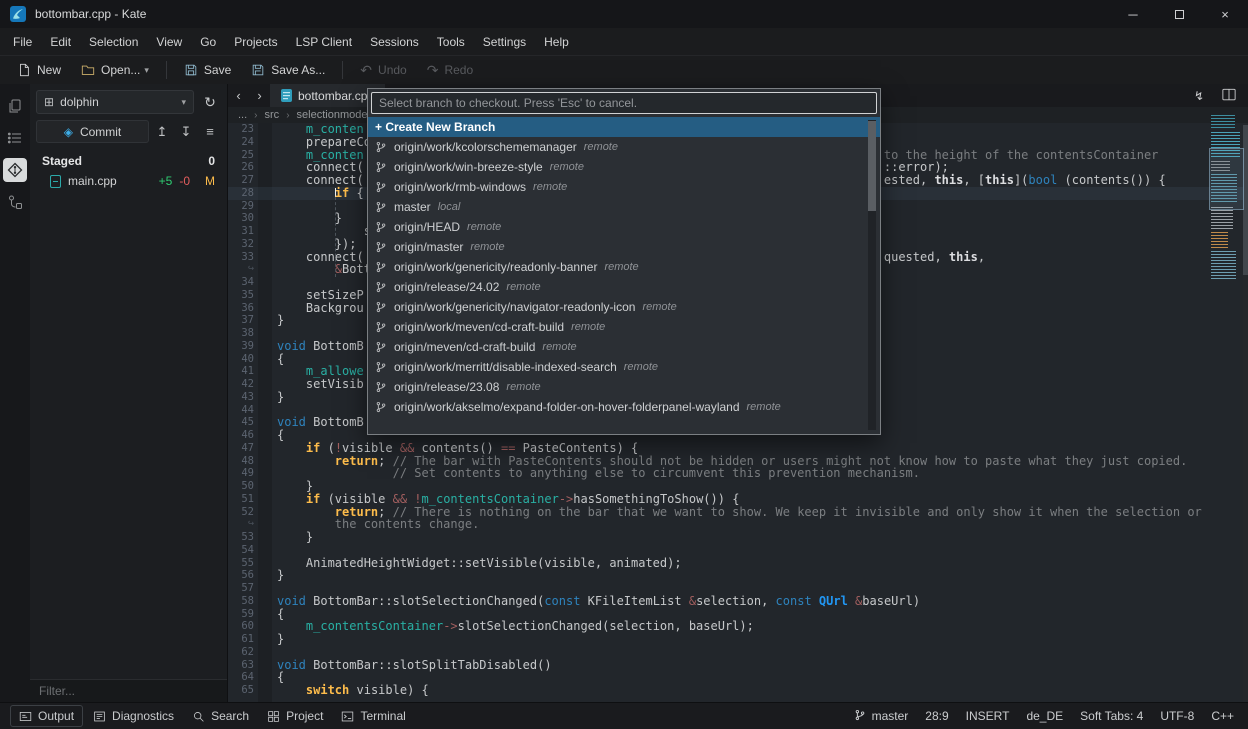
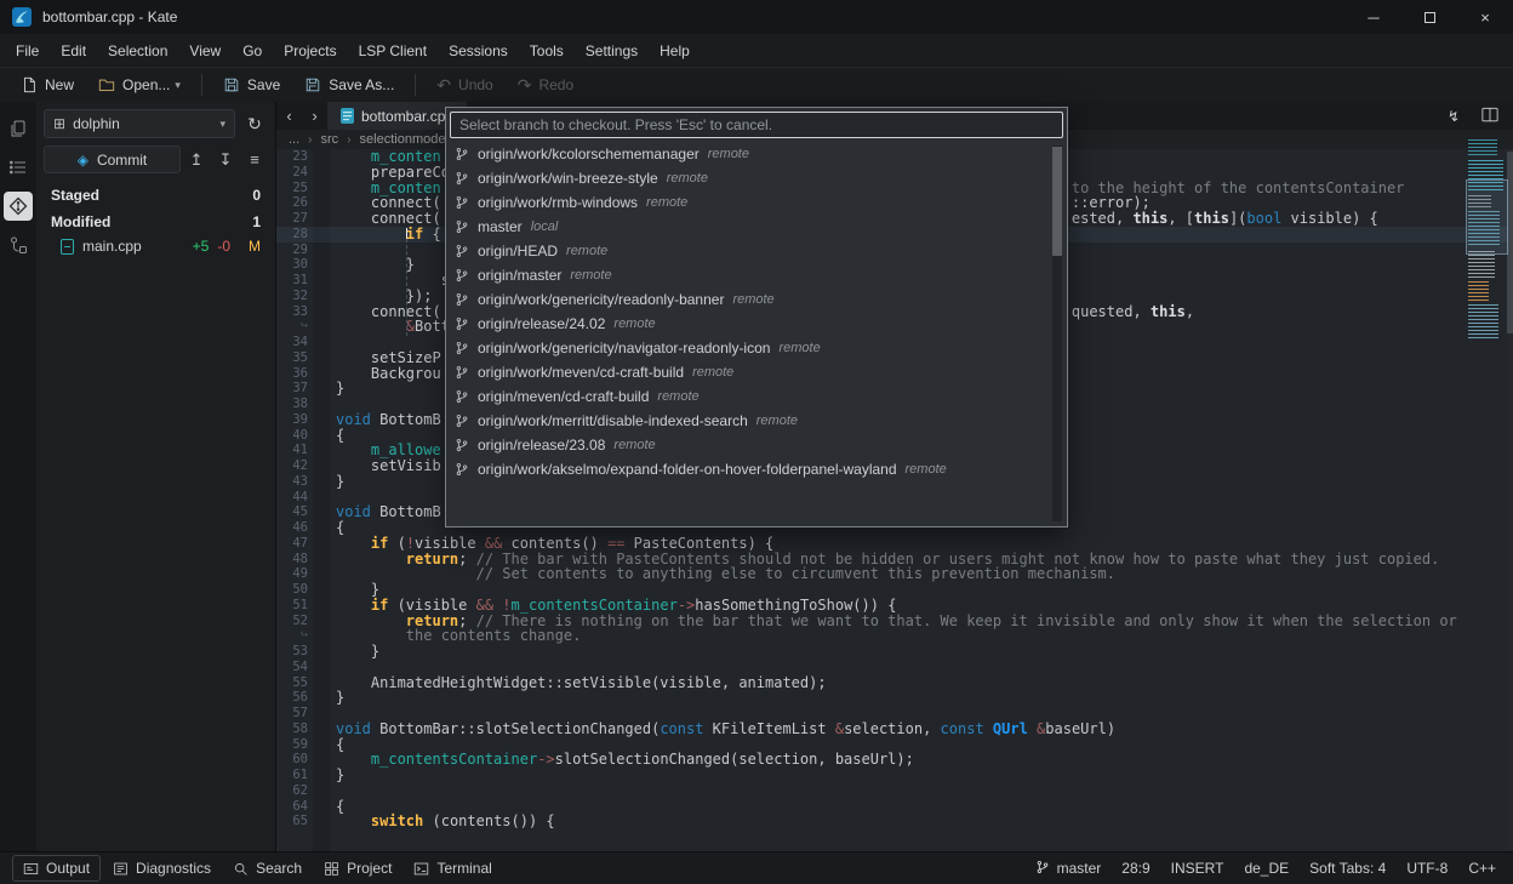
  bottombar.cpp - Kate
  ─
  ×
  File
  Edit
  Selection
  View
  Go
  Projects
  LSP Client
  Sessions
  Tools
  Settings
  Help
  New
  Open...
  ▾
  Save
  Save As...
  ↶
  Undo
  ↷
  Redo
  ⊞
  dolphin
  ▾
  ↻
  ◈
  Commit
  ↥
  ↧
  ≡
  Staged
  0
+ Modified
+ 1
  main.cpp
  +5
  -0
  M
- Filter...
  ‹
  ›
  bottombar.cp
  ↯
  ...
  ›
  src
  ›
  selectionmode
  23
  m_conten
  24
  prepareC
  25
  m_conten to the height of the contentsContainer
  26
  connect( ::error);
  27
- connect( ested, this, [this](bool (contents()) {
+ connect( ested, this, [this](bool visible) {
  28
  if {
  29
  30
  }
  31
  32
  });
  33
  connect( quested, this,
  ↪
  34
  35
  setSizeP
  36
  Backgrou
  37
  }
  38
  39
  void BottomB
  40
  {
  41
  m_allowe
  42
  setVisib
  43
  }
  44
  45
  void BottomB
  46
  {
  47
  if (!visible && contents() == PasteContents) {
  48
  return; // The bar with PasteContents should not be hidden or users might not know how to paste what they just copied.
  49
  // Set contents to anything else to circumvent this prevention mechanism.
  50
  }
  51
  if (visible && !m_contentsContainer->hasSomethingToShow()) {
  52
- return; // There is nothing on the bar that we want to show. We keep it invisible and only show it when the selection or
+ return; // There is nothing on the bar that we want to that. We keep it invisible and only show it when the selection or
  ↪
  the contents change.
  53
  }
  54
  55
  AnimatedHeightWidget::setVisible(visible, animated);
  56
  }
  57
  58
  void BottomBar::slotSelectionChanged(const KFileItemList &selection, const QUrl &baseUrl)
  59
  {
  60
  m_contentsContainer->slotSelectionChanged(selection, baseUrl);
  61
  }
  62
- 63
- void BottomBar::slotSplitTabDisabled()
  64
  {
  65
- switch visible) {
+ switch (contents()) {
  Select branch to checkout. Press 'Esc' to cancel.
- + Create New Branch
  origin/work/kcolorschememanager
  remote
  origin/work/win-breeze-style
  remote
  origin/work/rmb-windows
  remote
  master
  local
  origin/HEAD
  remote
  origin/master
  remote
  origin/work/genericity/readonly-banner
  remote
  origin/release/24.02
  remote
  origin/work/genericity/navigator-readonly-icon
  remote
  origin/work/meven/cd-craft-build
  remote
  origin/meven/cd-craft-build
  remote
  origin/work/merritt/disable-indexed-search
  remote
  origin/release/23.08
  remote
  origin/work/akselmo/expand-folder-on-hover-folderpanel-wayland
  remote
  Output
  Diagnostics
  Search
  Project
  Terminal
  master
  28:9
  INSERT
  de_DE
  Soft Tabs: 4
  UTF-8
  C++
